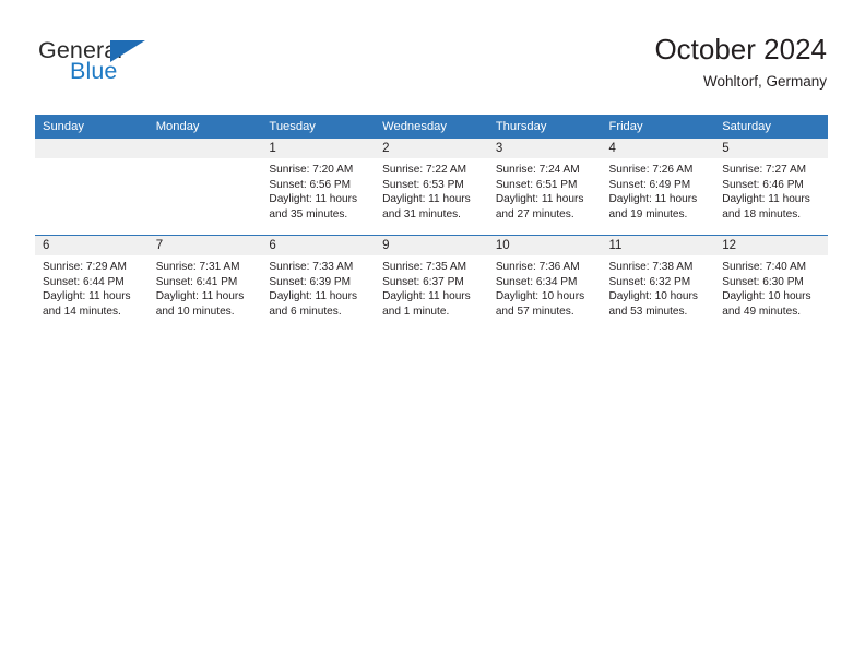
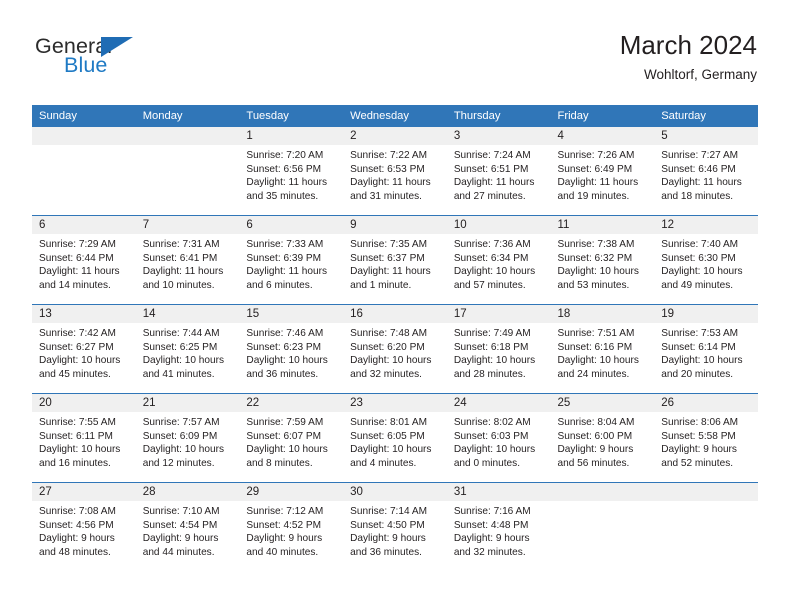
  General
  Blue
- October 2024
+ March 2024
  Wohltorf, Germany
  Sunday	Monday	Tuesday	Wednesday	Thursday	Friday	Saturday
  		1Sunrise: 7:20 AMSunset: 6:56 PMDaylight: 11 hoursand 35 minutes.	2Sunrise: 7:22 AMSunset: 6:53 PMDaylight: 11 hoursand 31 minutes.	3Sunrise: 7:24 AMSunset: 6:51 PMDaylight: 11 hoursand 27 minutes.	4Sunrise: 7:26 AMSunset: 6:49 PMDaylight: 11 hoursand 19 minutes.	5Sunrise: 7:27 AMSunset: 6:46 PMDaylight: 11 hoursand 18 minutes.
  6Sunrise: 7:29 AMSunset: 6:44 PMDaylight: 11 hoursand 14 minutes.	7Sunrise: 7:31 AMSunset: 6:41 PMDaylight: 11 hoursand 10 minutes.	6Sunrise: 7:33 AMSunset: 6:39 PMDaylight: 11 hoursand 6 minutes.	9Sunrise: 7:35 AMSunset: 6:37 PMDaylight: 11 hoursand 1 minute.	10Sunrise: 7:36 AMSunset: 6:34 PMDaylight: 10 hoursand 57 minutes.	11Sunrise: 7:38 AMSunset: 6:32 PMDaylight: 10 hoursand 53 minutes.	12Sunrise: 7:40 AMSunset: 6:30 PMDaylight: 10 hoursand 49 minutes.
+ 13Sunrise: 7:42 AMSunset: 6:27 PMDaylight: 10 hoursand 45 minutes.	14Sunrise: 7:44 AMSunset: 6:25 PMDaylight: 10 hoursand 41 minutes.	15Sunrise: 7:46 AMSunset: 6:23 PMDaylight: 10 hoursand 36 minutes.	16Sunrise: 7:48 AMSunset: 6:20 PMDaylight: 10 hoursand 32 minutes.	17Sunrise: 7:49 AMSunset: 6:18 PMDaylight: 10 hoursand 28 minutes.	18Sunrise: 7:51 AMSunset: 6:16 PMDaylight: 10 hoursand 24 minutes.	19Sunrise: 7:53 AMSunset: 6:14 PMDaylight: 10 hoursand 20 minutes.
+ 20Sunrise: 7:55 AMSunset: 6:11 PMDaylight: 10 hoursand 16 minutes.	21Sunrise: 7:57 AMSunset: 6:09 PMDaylight: 10 hoursand 12 minutes.	22Sunrise: 7:59 AMSunset: 6:07 PMDaylight: 10 hoursand 8 minutes.	23Sunrise: 8:01 AMSunset: 6:05 PMDaylight: 10 hoursand 4 minutes.	24Sunrise: 8:02 AMSunset: 6:03 PMDaylight: 10 hoursand 0 minutes.	25Sunrise: 8:04 AMSunset: 6:00 PMDaylight: 9 hoursand 56 minutes.	26Sunrise: 8:06 AMSunset: 5:58 PMDaylight: 9 hoursand 52 minutes.
+ 27Sunrise: 7:08 AMSunset: 4:56 PMDaylight: 9 hoursand 48 minutes.	28Sunrise: 7:10 AMSunset: 4:54 PMDaylight: 9 hoursand 44 minutes.	29Sunrise: 7:12 AMSunset: 4:52 PMDaylight: 9 hoursand 40 minutes.	30Sunrise: 7:14 AMSunset: 4:50 PMDaylight: 9 hoursand 36 minutes.	31Sunrise: 7:16 AMSunset: 4:48 PMDaylight: 9 hoursand 32 minutes.
